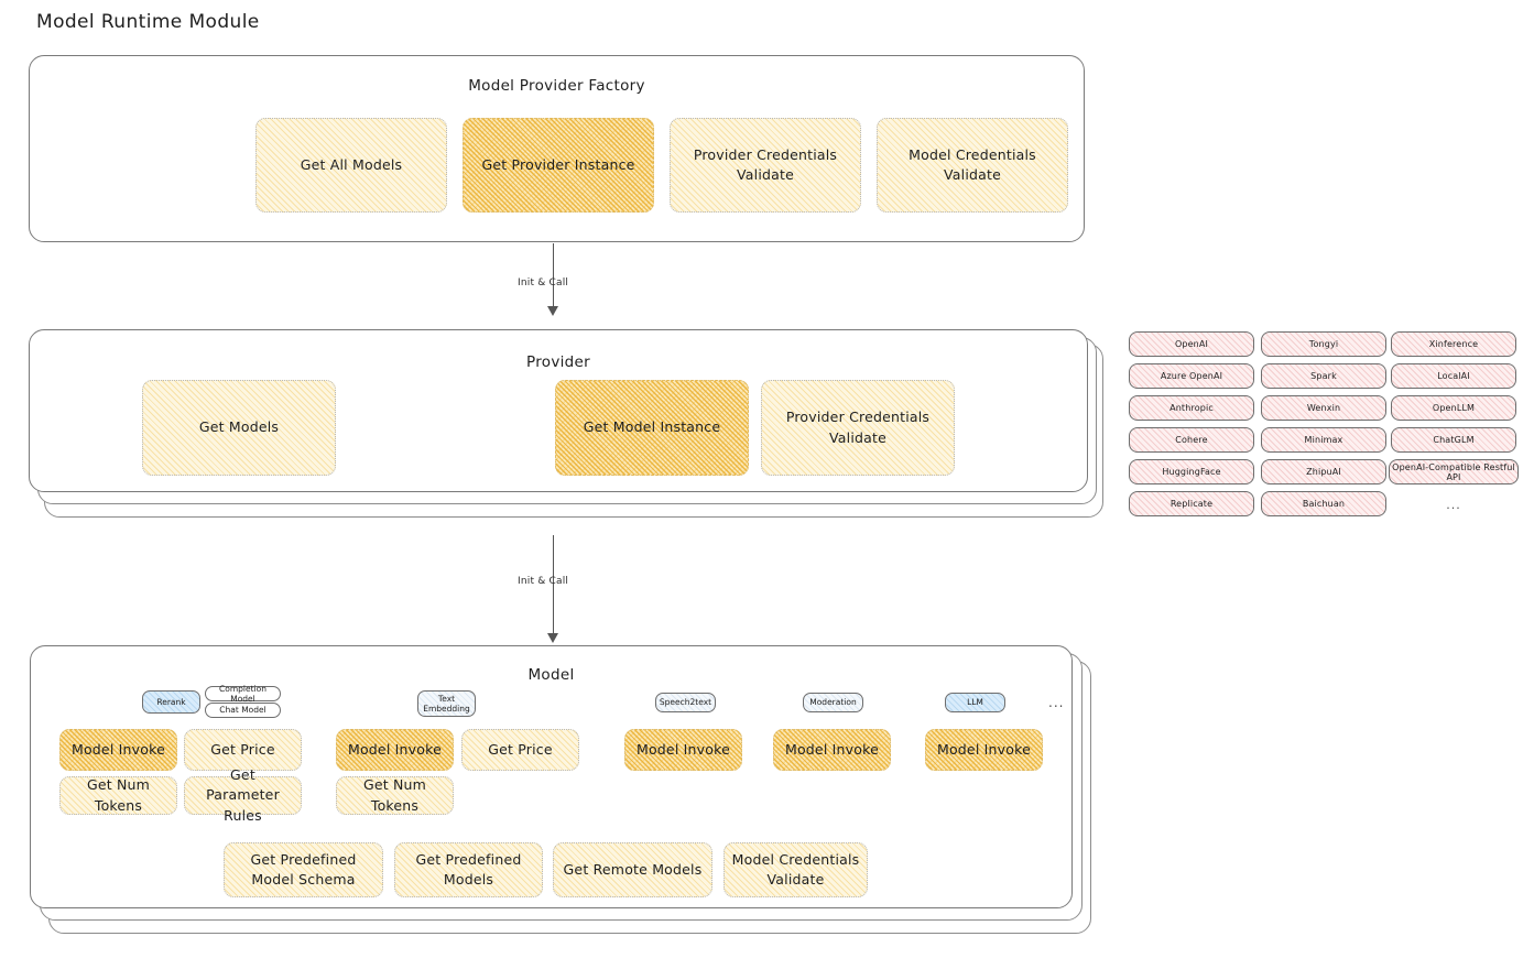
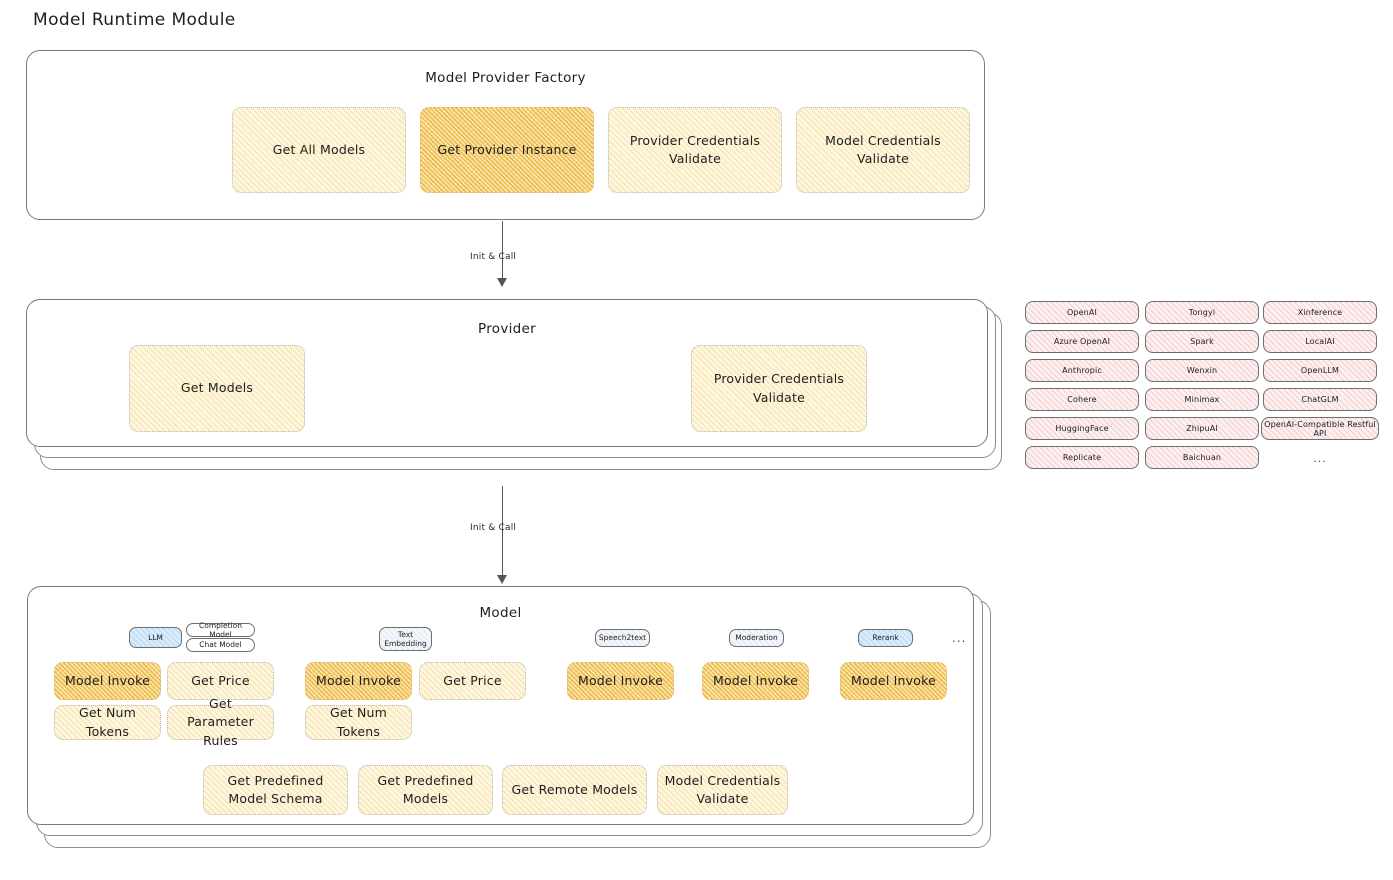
  Model Runtime Module
  Model Provider Factory
  Get All Models
  Get Provider Instance
  Provider Credentials Validate
  Model Credentials Validate
  Init & Call
  Provider
  Get Models
- Get Model Instance
  Provider Credentials Validate
  OpenAI
  Azure OpenAI
  Anthropic
  Cohere
  HuggingFace
  Replicate
  Tongyi
  Spark
  Wenxin
  Minimax
  ZhipuAI
  Baichuan
  Xinference
  LocalAI
  OpenLLM
  ChatGLM
  OpenAI-Compatible Restful API
  ...
  Init & Call
  Model
- Rerank
+ LLM
  Completion Model
  Chat Model
  Model Invoke
  Get Price
  Get Num Tokens
  Get Parameter Rules
  Text Embedding
  Model Invoke
  Get Price
  Get Num Tokens
  Speech2text
  Model Invoke
  Moderation
  Model Invoke
- LLM
+ Rerank
  Model Invoke
  ...
  Get Predefined Model Schema
  Get Predefined Models
  Get Remote Models
  Model Credentials Validate
